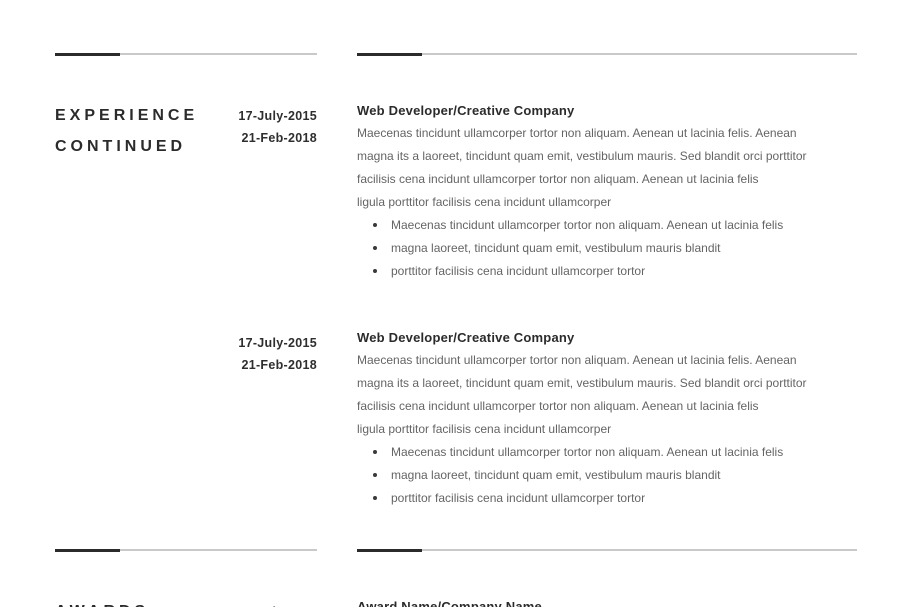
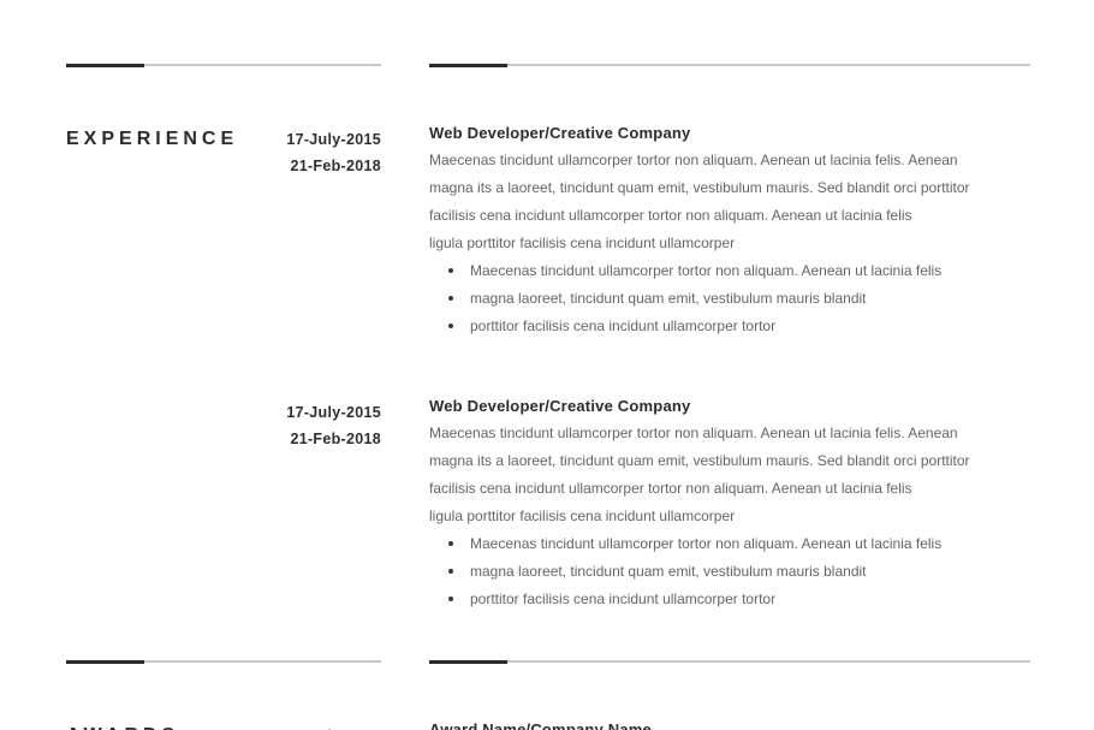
  EXPERIENCE
- CONTINUED
  17-July-2015
  21-Feb-2018
  Web Developer/Creative Company
  Maecenas tincidunt ullamcorper tortor non aliquam. Aenean ut lacinia felis. Aenean
  magna its a laoreet, tincidunt quam emit, vestibulum mauris. Sed blandit orci porttitor
  facilisis cena incidunt ullamcorper tortor non aliquam. Aenean ut lacinia felis
  ligula porttitor facilisis cena incidunt ullamcorper
  Maecenas tincidunt ullamcorper tortor non aliquam. Aenean ut lacinia felis
  magna laoreet, tincidunt quam emit, vestibulum mauris blandit
  porttitor facilisis cena incidunt ullamcorper tortor
  17-July-2015
  21-Feb-2018
  Web Developer/Creative Company
  Maecenas tincidunt ullamcorper tortor non aliquam. Aenean ut lacinia felis. Aenean
  magna its a laoreet, tincidunt quam emit, vestibulum mauris. Sed blandit orci porttitor
  facilisis cena incidunt ullamcorper tortor non aliquam. Aenean ut lacinia felis
  ligula porttitor facilisis cena incidunt ullamcorper
  Maecenas tincidunt ullamcorper tortor non aliquam. Aenean ut lacinia felis
  magna laoreet, tincidunt quam emit, vestibulum mauris blandit
  porttitor facilisis cena incidunt ullamcorper tortor
